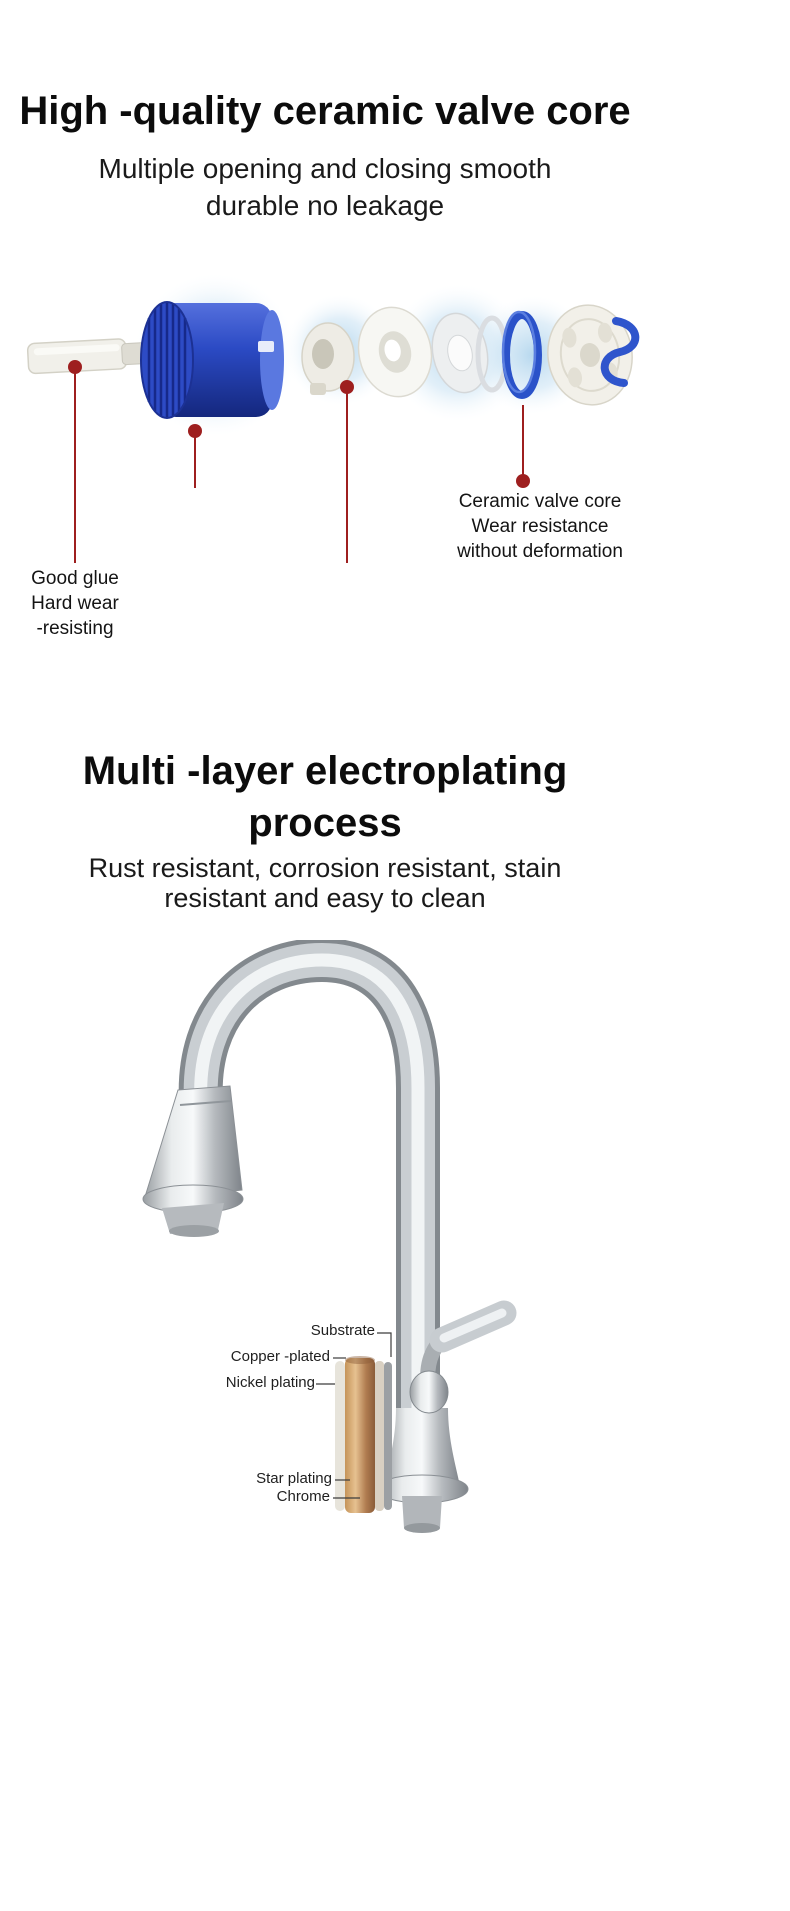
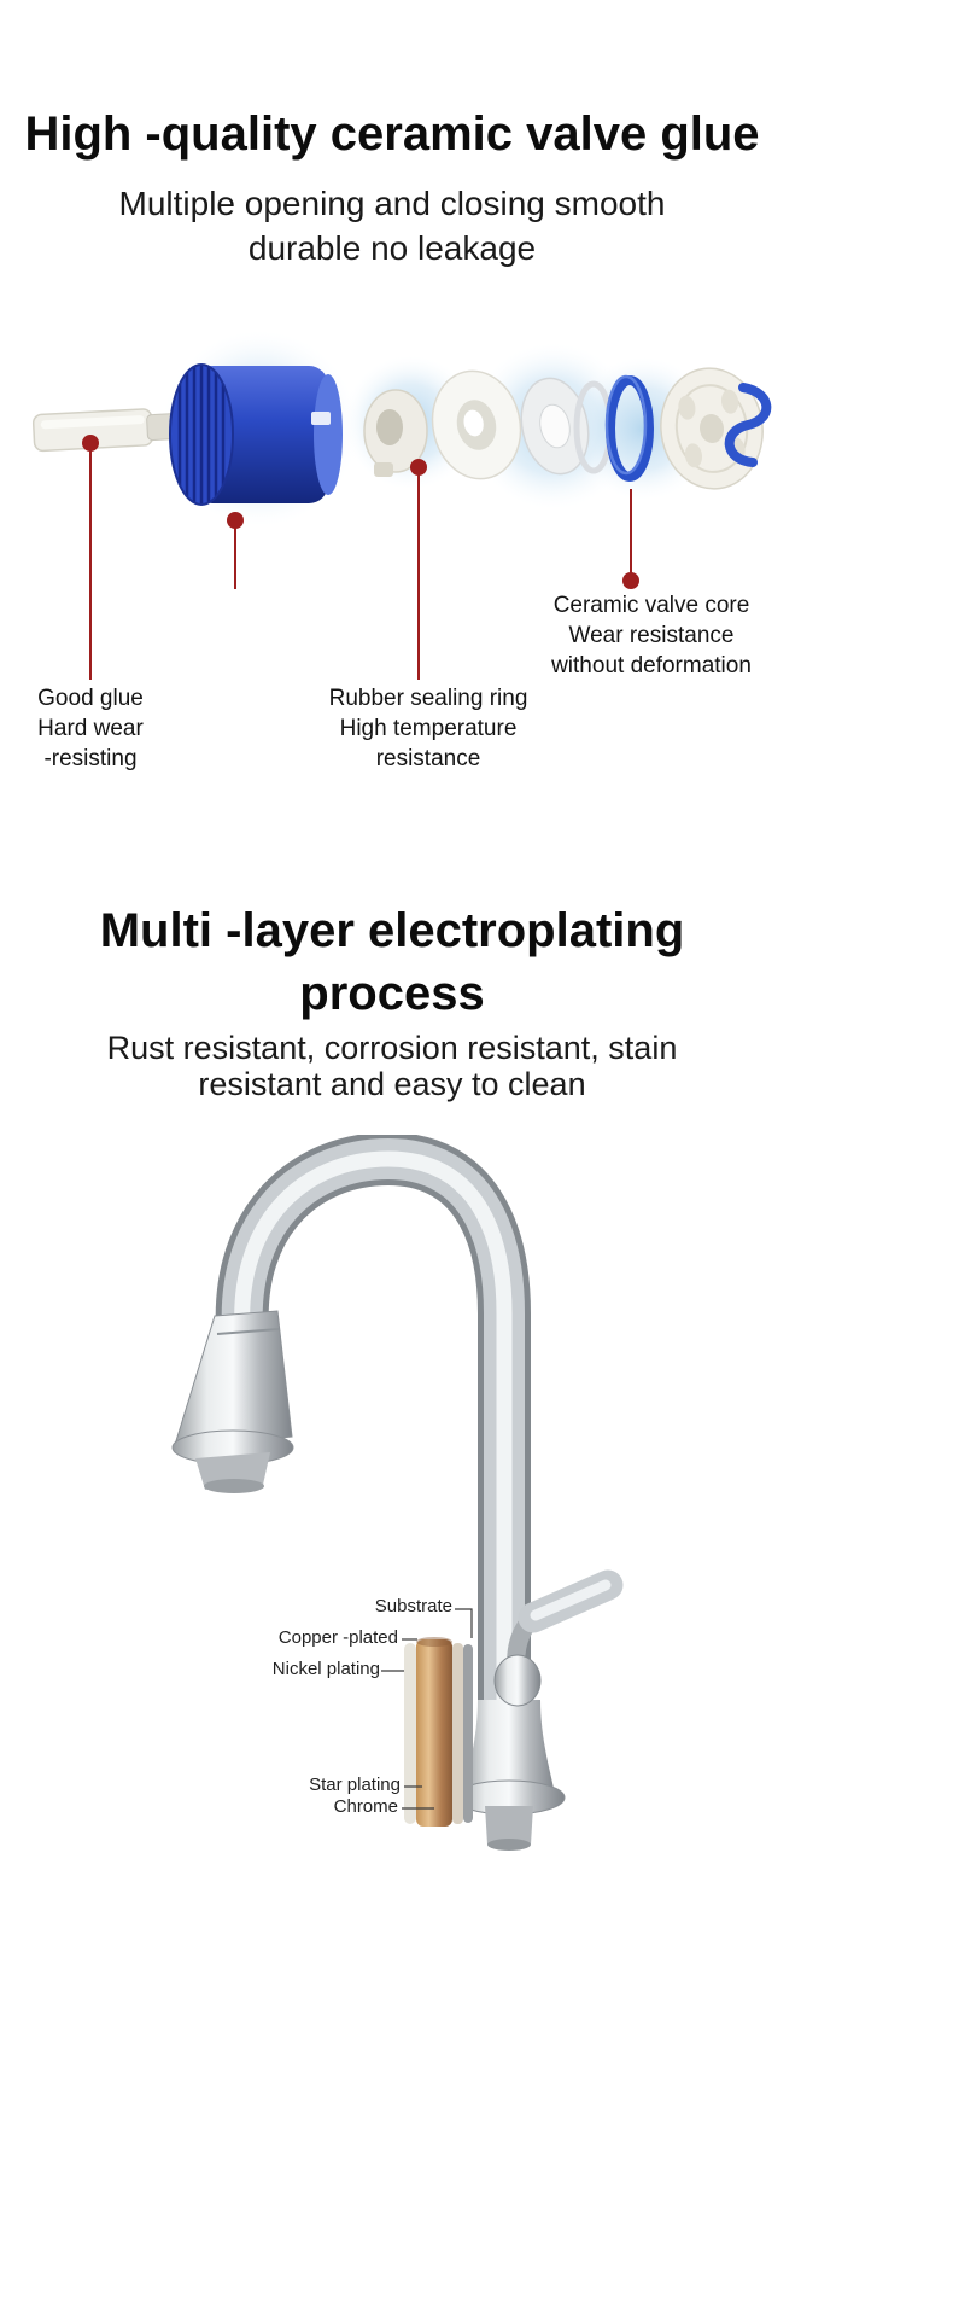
- High -quality ceramic valve core
+ High -quality ceramic valve glue
  Multiple opening and closing smooth
  durable no leakage
  Good glue
  Hard wear
  -resisting
+ Rubber sealing ring
+ High temperature
+ resistance
  Ceramic valve core
  Wear resistance
  without deformation
  Multi -layer electroplating
  process
  Rust resistant, corrosion resistant, stain
  resistant and easy to clean
  Substrate
  Copper -plated
  Nickel plating
  Star plating
  Chrome
